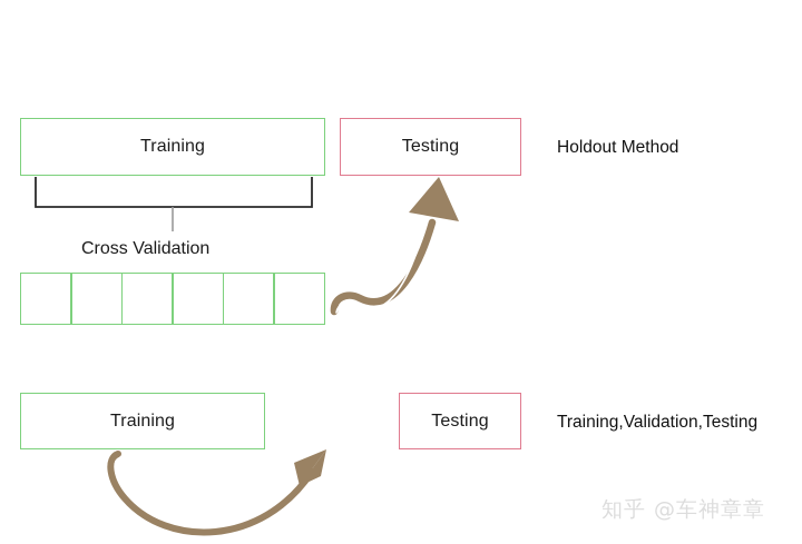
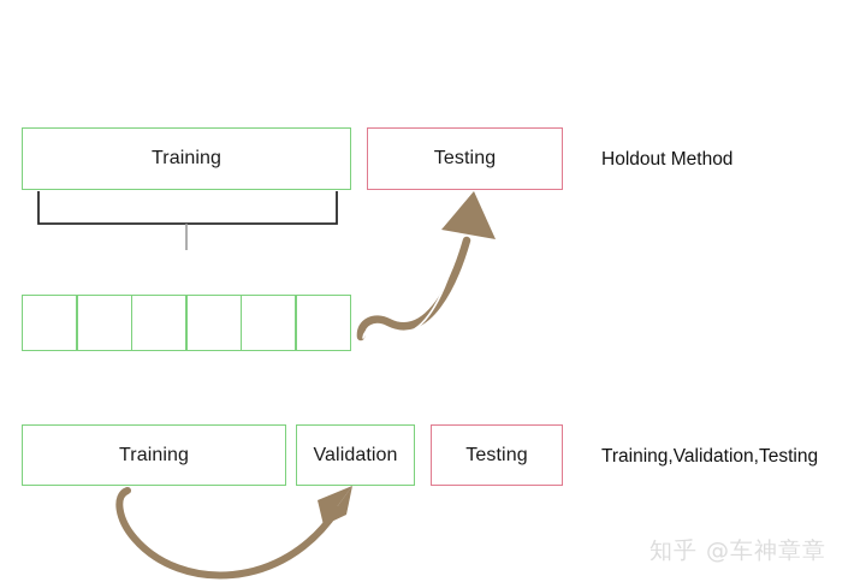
  Training
  Testing
  Holdout Method
- Cross Validation
  Training
+ Validation
  Testing
  Training,Validation,Testing
  知乎 @车神章章
